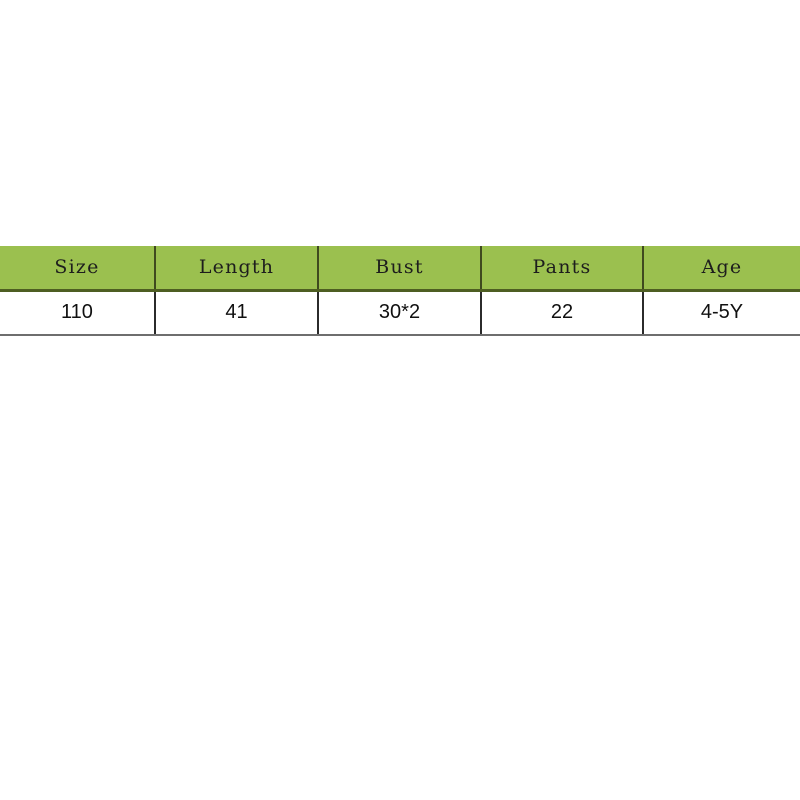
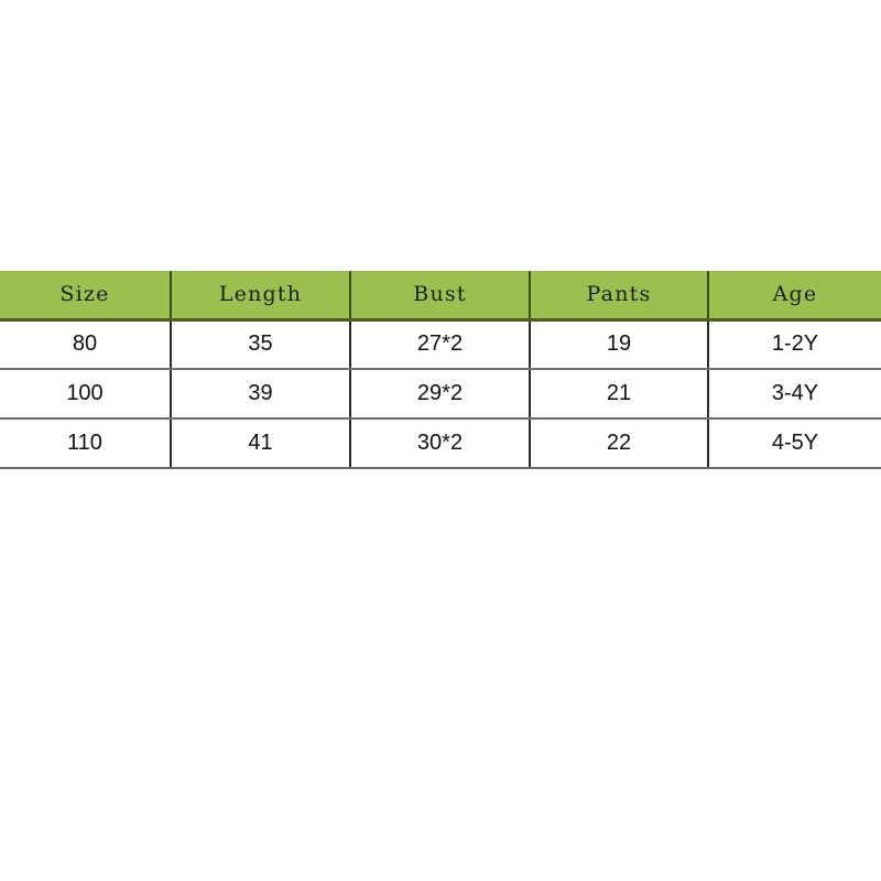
  Size	Length	Bust	Pants	Age
+ 80	35	27*2	19	1-2Y
+ 100	39	29*2	21	3-4Y
  110	41	30*2	22	4-5Y
